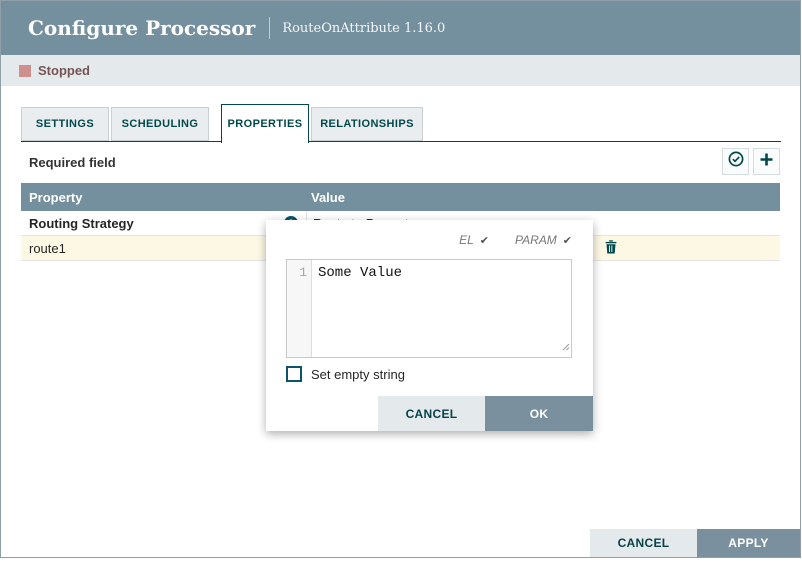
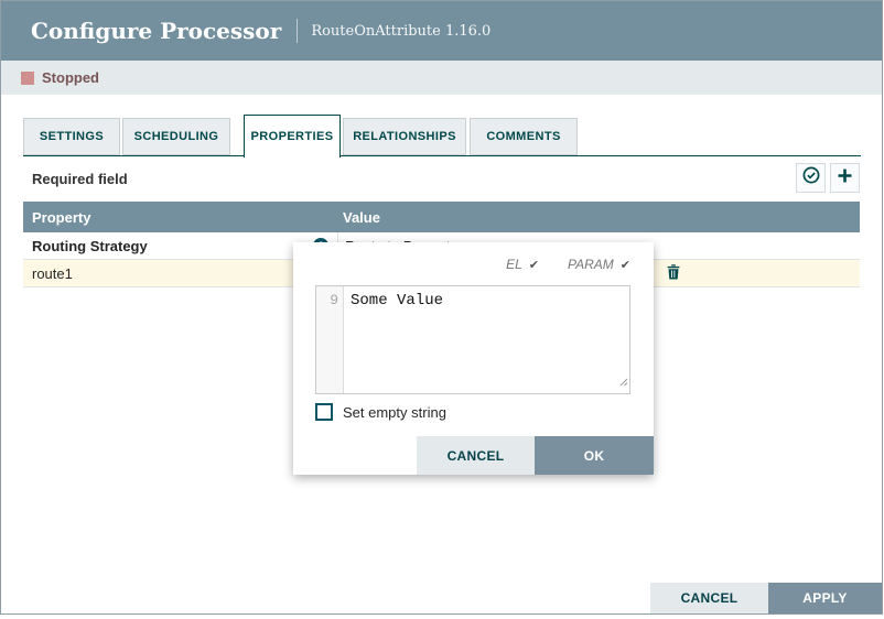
  Configure Processor
  RouteOnAttribute 1.16.0
  Stopped
  SETTINGS
  SCHEDULING
  PROPERTIES
  RELATIONSHIPS
+ COMMENTS
  Required field
  Property
  Value
  Routing Strategy
  route1
  EL
  ✔
  PARAM
  ✔
- 1
+ 9
  Some Value
  Set empty string
  CANCEL
  OK
  CANCEL
  APPLY
